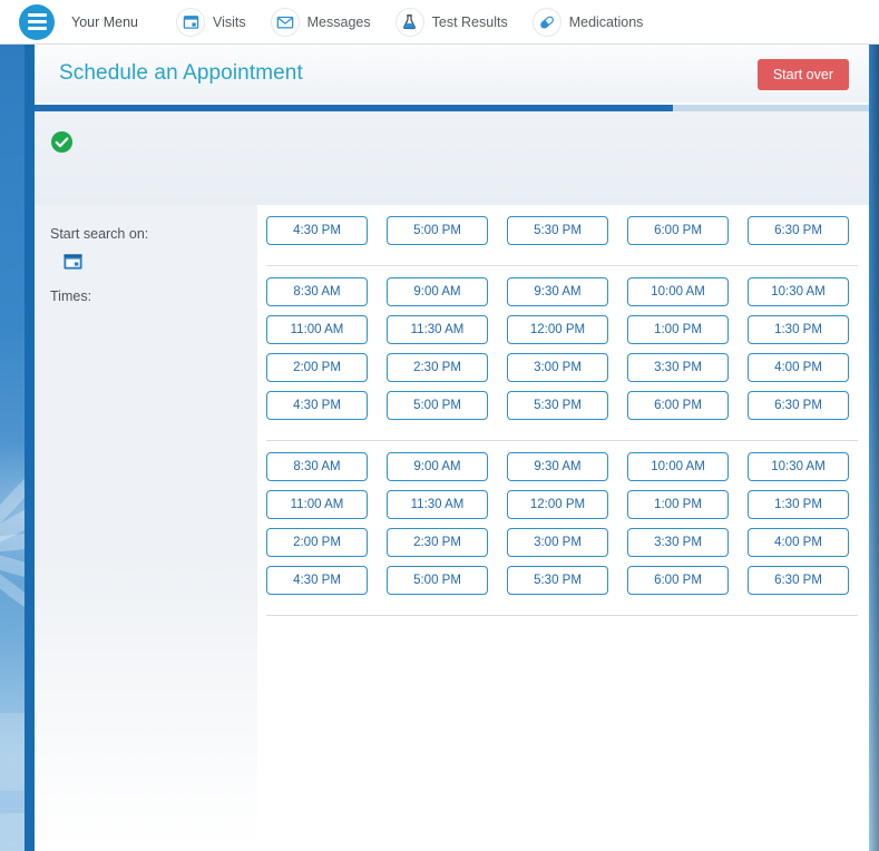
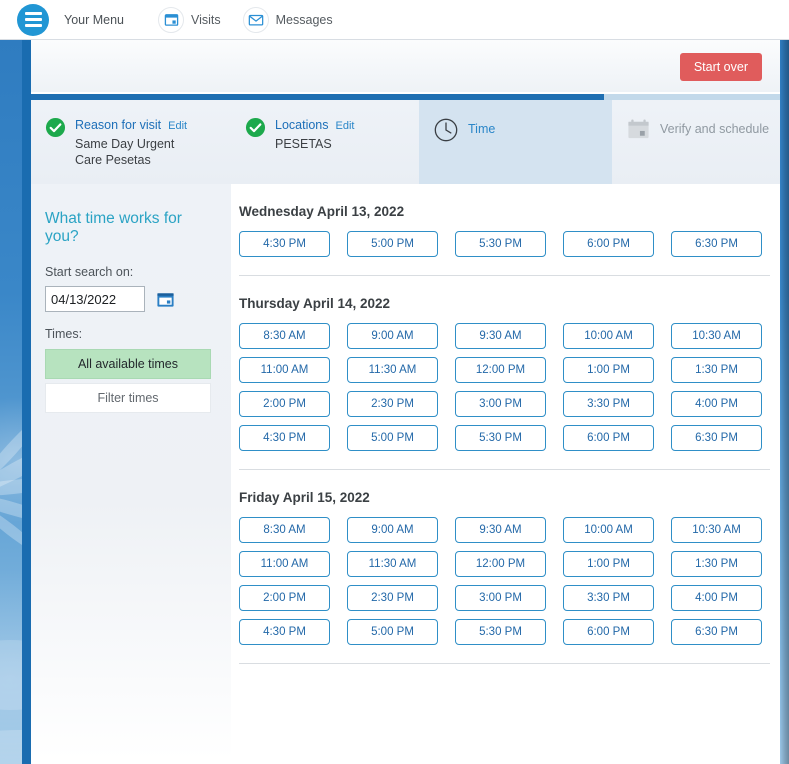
  Your Menu
  Visits
  Messages
- Test Results
- Medications
- Schedule an Appointment
  Start over
+ Reason for visit Edit
+ Same Day Urgent Care Pesetas
+ Locations Edit
+ PESETAS
+ Time
+ Verify and schedule
+ What time works for you?
  Start search on:
+ 04/13/2022
  Times:
+ All available times
+ Filter times
+ Wednesday April 13, 2022
  4:30 PM
  5:00 PM
  5:30 PM
  6:00 PM
  6:30 PM
+ Thursday April 14, 2022
  8:30 AM
  9:00 AM
  9:30 AM
  10:00 AM
  10:30 AM
  11:00 AM
  11:30 AM
  12:00 PM
  1:00 PM
  1:30 PM
  2:00 PM
  2:30 PM
  3:00 PM
  3:30 PM
  4:00 PM
  4:30 PM
  5:00 PM
  5:30 PM
  6:00 PM
  6:30 PM
+ Friday April 15, 2022
  8:30 AM
  9:00 AM
  9:30 AM
  10:00 AM
  10:30 AM
  11:00 AM
  11:30 AM
  12:00 PM
  1:00 PM
  1:30 PM
  2:00 PM
  2:30 PM
  3:00 PM
  3:30 PM
  4:00 PM
  4:30 PM
  5:00 PM
  5:30 PM
  6:00 PM
  6:30 PM
